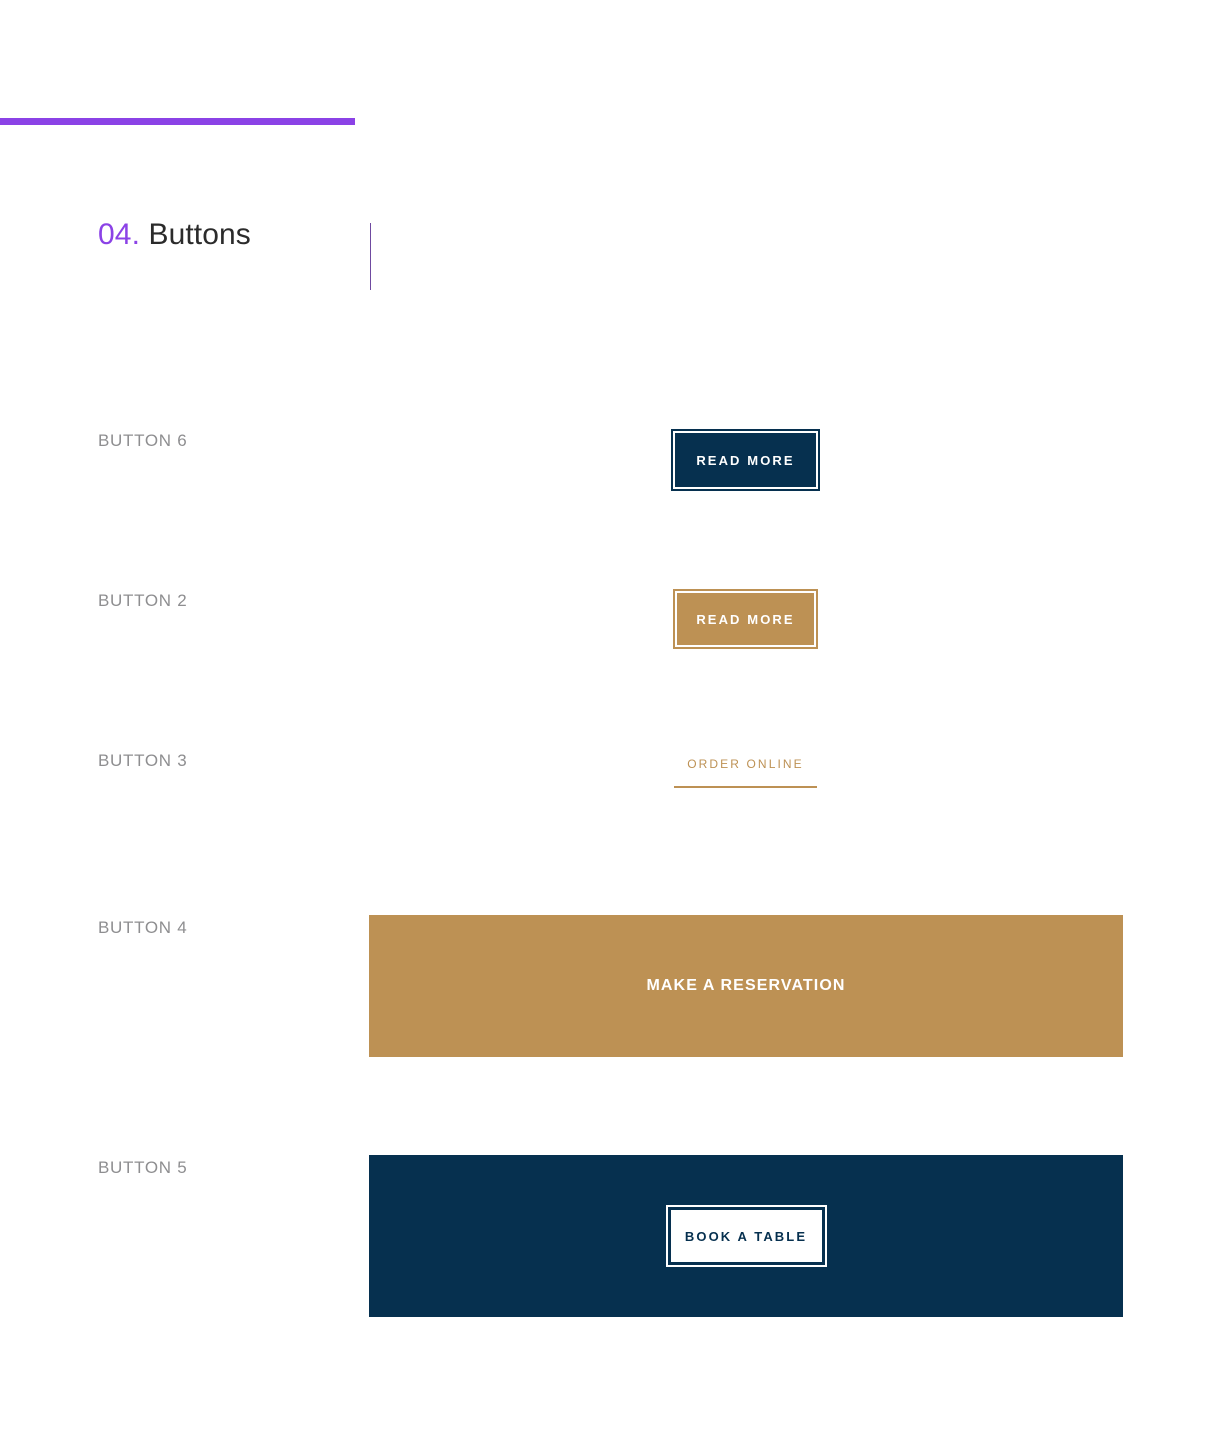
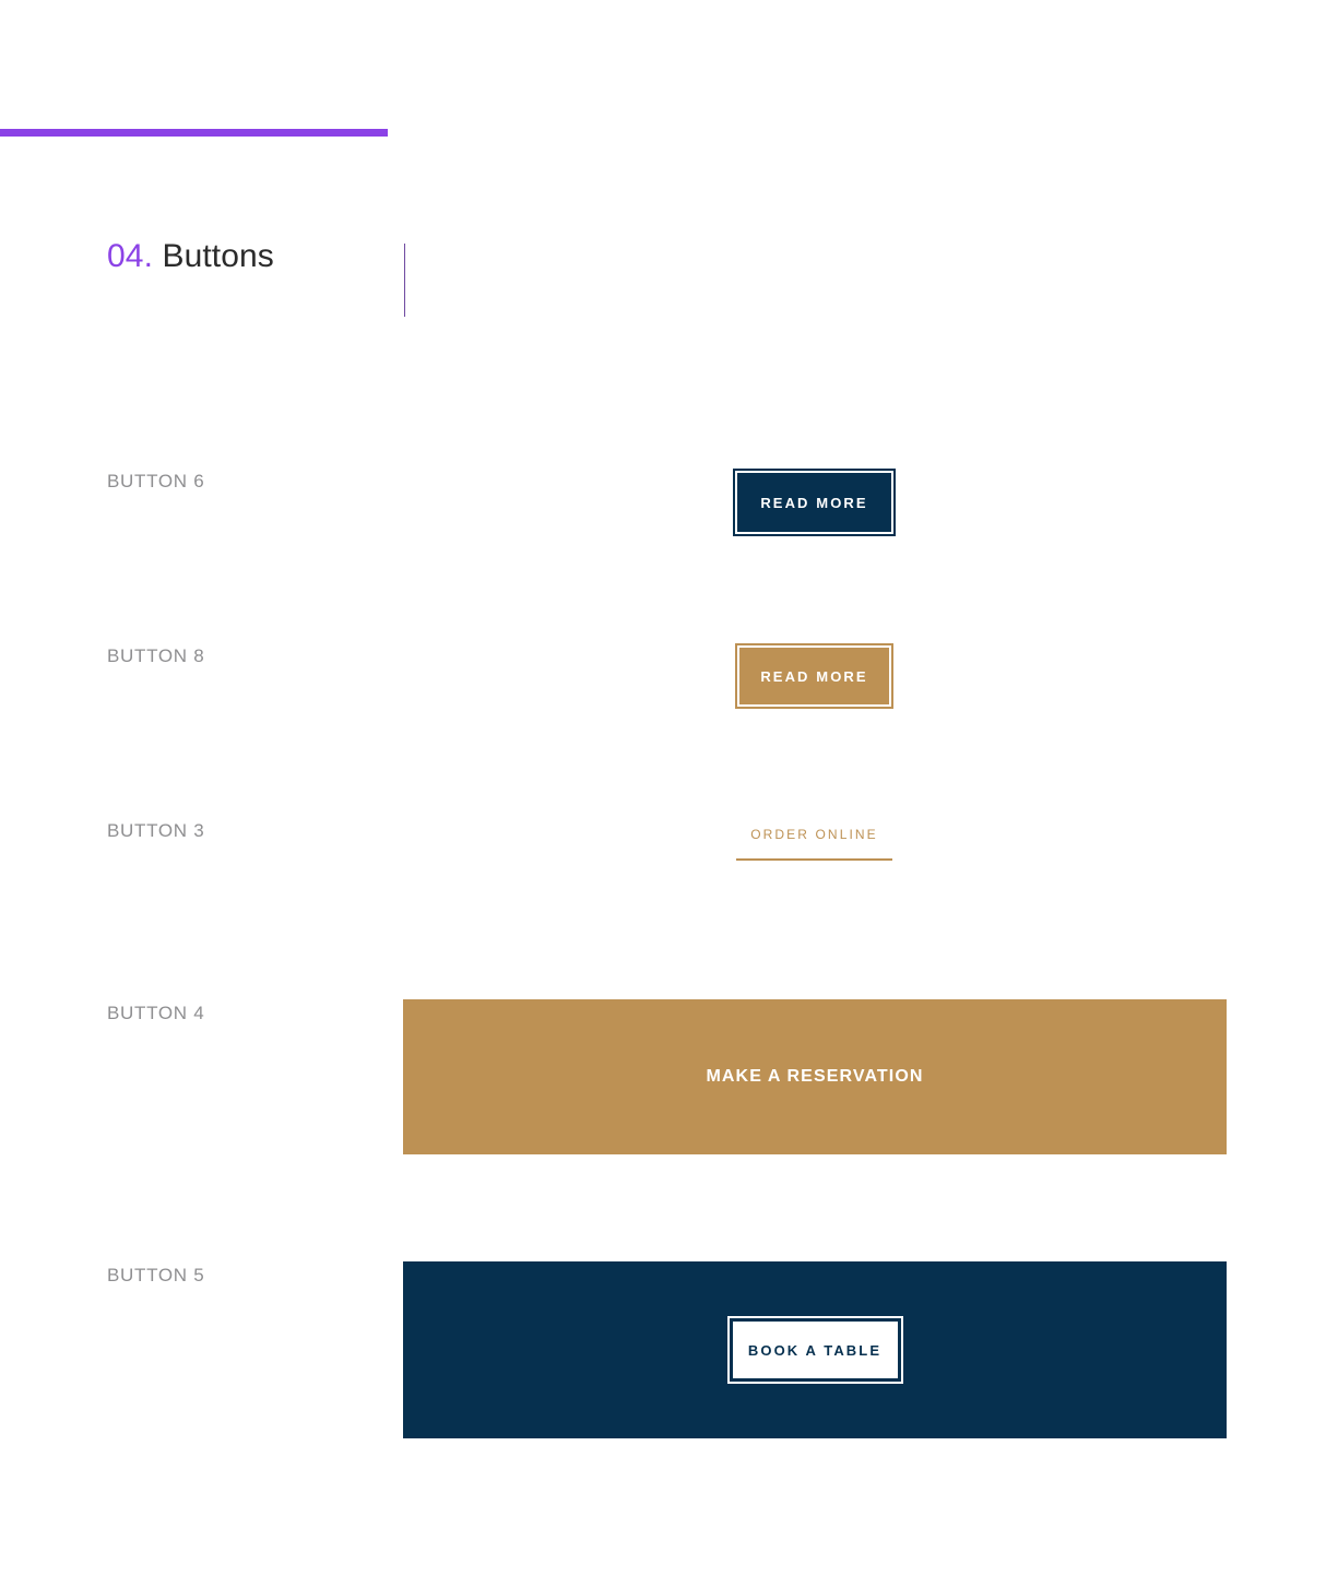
  04. Buttons
  BUTTON 6
  READ MORE
- BUTTON 2
+ BUTTON 8
  READ MORE
  BUTTON 3
  ORDER ONLINE
  BUTTON 4
  MAKE A RESERVATION
  BUTTON 5
  BOOK A TABLE
